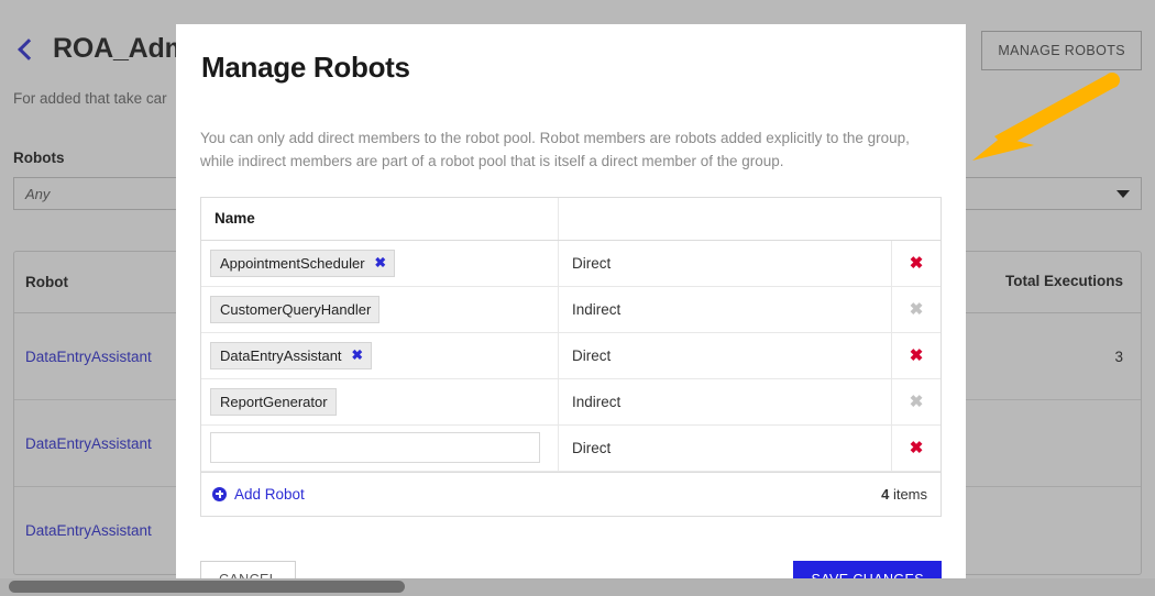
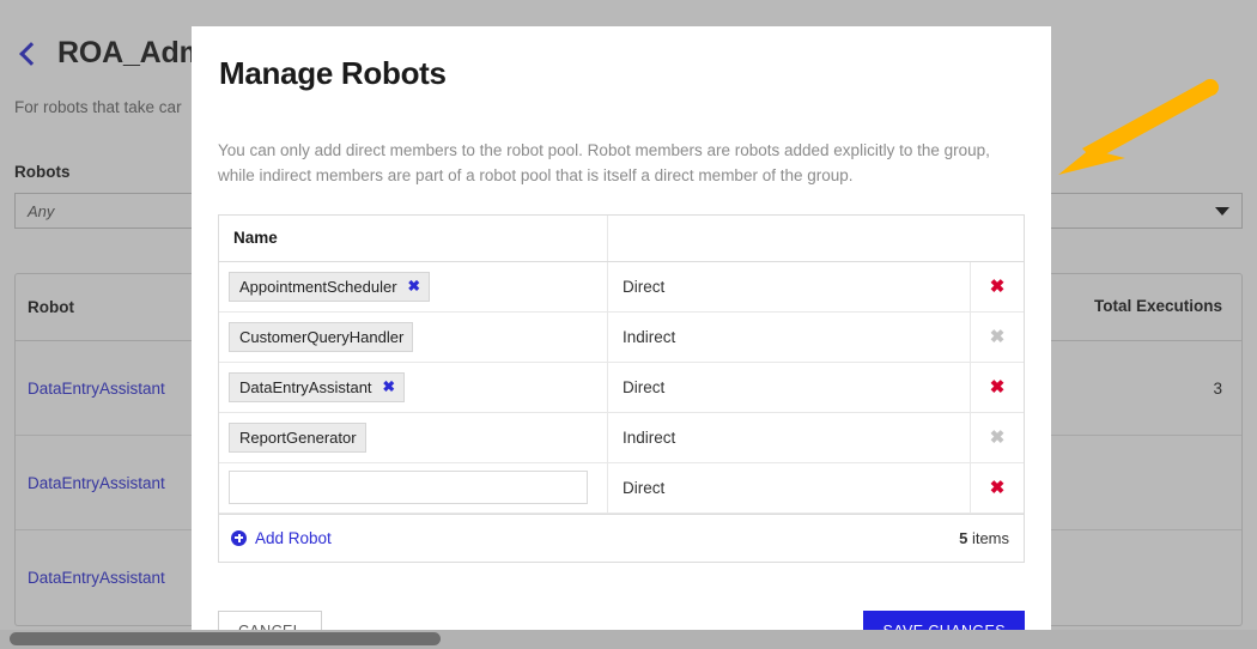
  ROA_Ad
- For added that take car
+ For robots that take car
- MANAGE ROBOTS
  Robots
  Any
  Robot
  Total Executions
  DataEntryAssistant
  3
  DataEntryAssistant
  DataEntryAssistant
  Manage Robots
  You can only add direct members to the robot pool. Robot members are robots added explicitly to the group, while indirect members are part of a robot pool that is itself a direct member of the group.
  Name
  AppointmentScheduler
  ✖
  Direct
  ✖
  CustomerQueryHandler
  Indirect
  ✖
  DataEntryAssistant
  ✖
  Direct
  ✖
  ReportGenerator
  Indirect
  ✖
  Direct
  ✖
  Add Robot
- 4 items
+ 5 items
